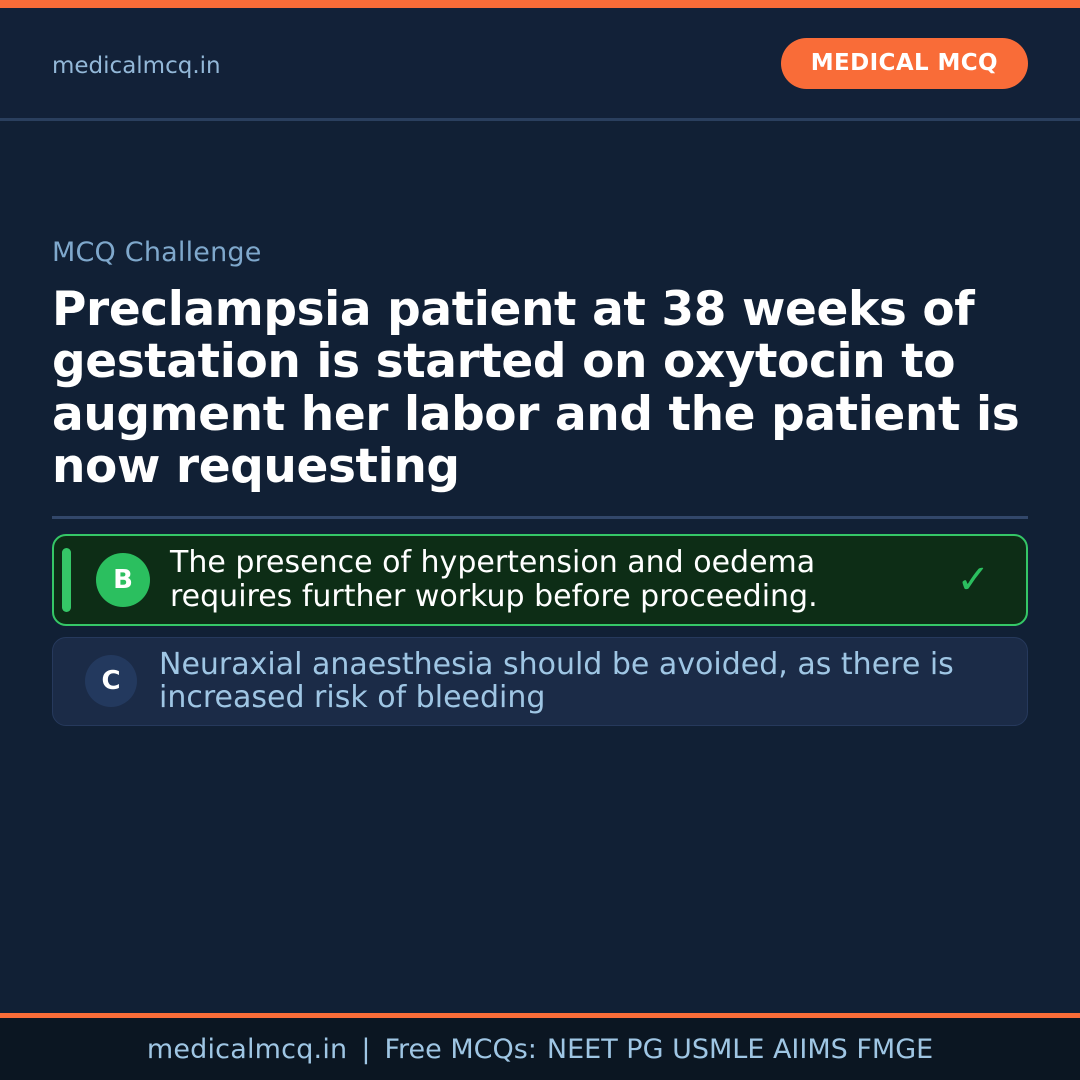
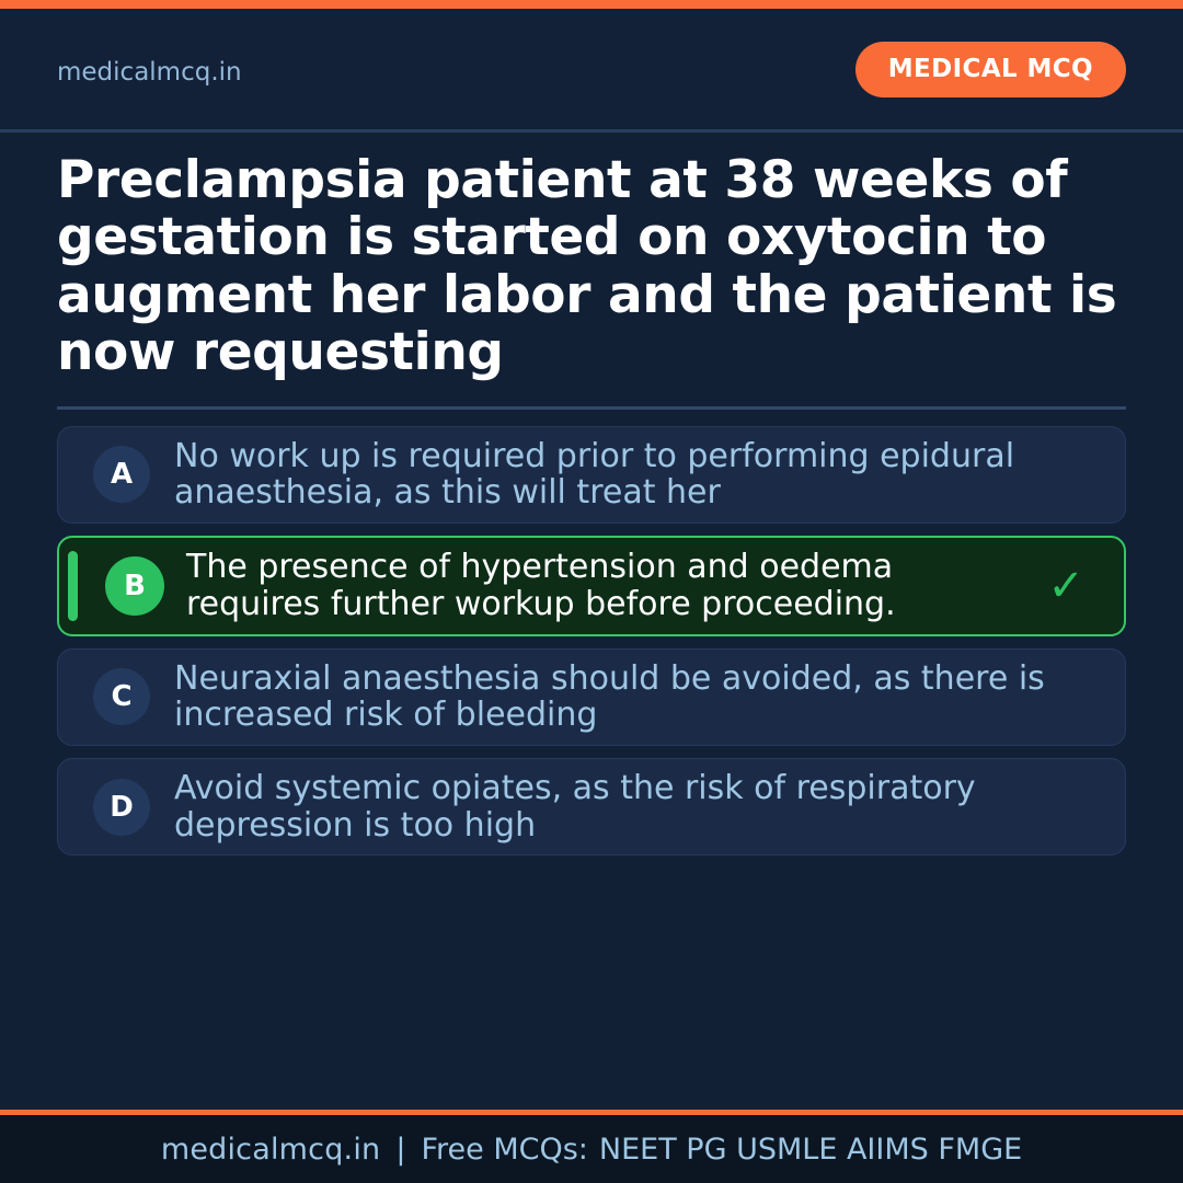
  medicalmcq.in
  MEDICAL MCQ
- MCQ Challenge
  Preclampsia patient at 38 weeks of gestation is started on oxytocin to augment her labor and the patient is now requesting
+ A
+ No work up is required prior to performing epidural anaesthesia, as this will treat her
  B
  The presence of hypertension and oedema requires further workup before proceeding.
  ✓
  C
  Neuraxial anaesthesia should be avoided, as there is increased risk of bleeding
+ D
+ Avoid systemic opiates, as the risk of respiratory depression is too high
  medicalmcq.in
  |
  Free MCQs:
  NEET PG USMLE AIIMS FMGE
